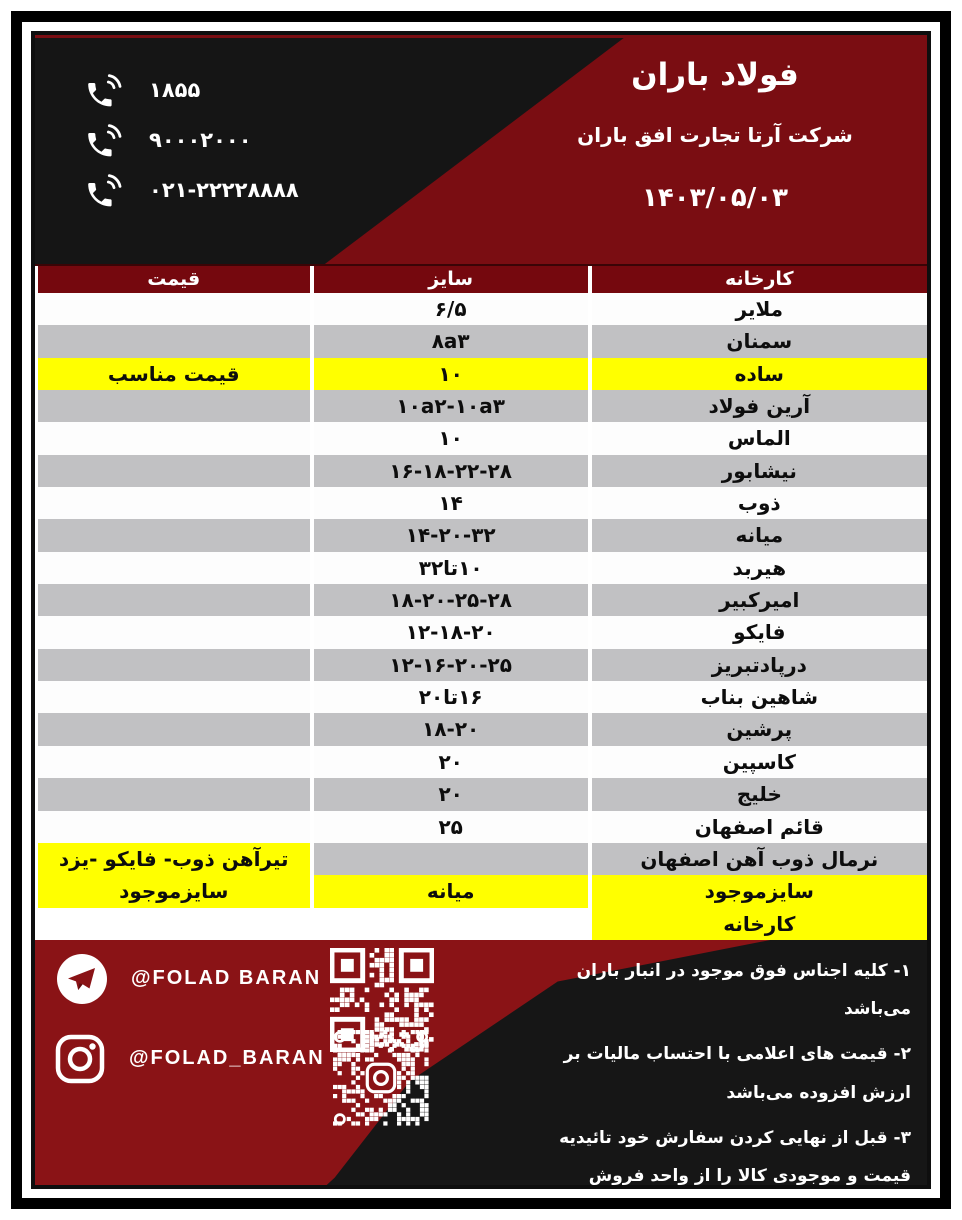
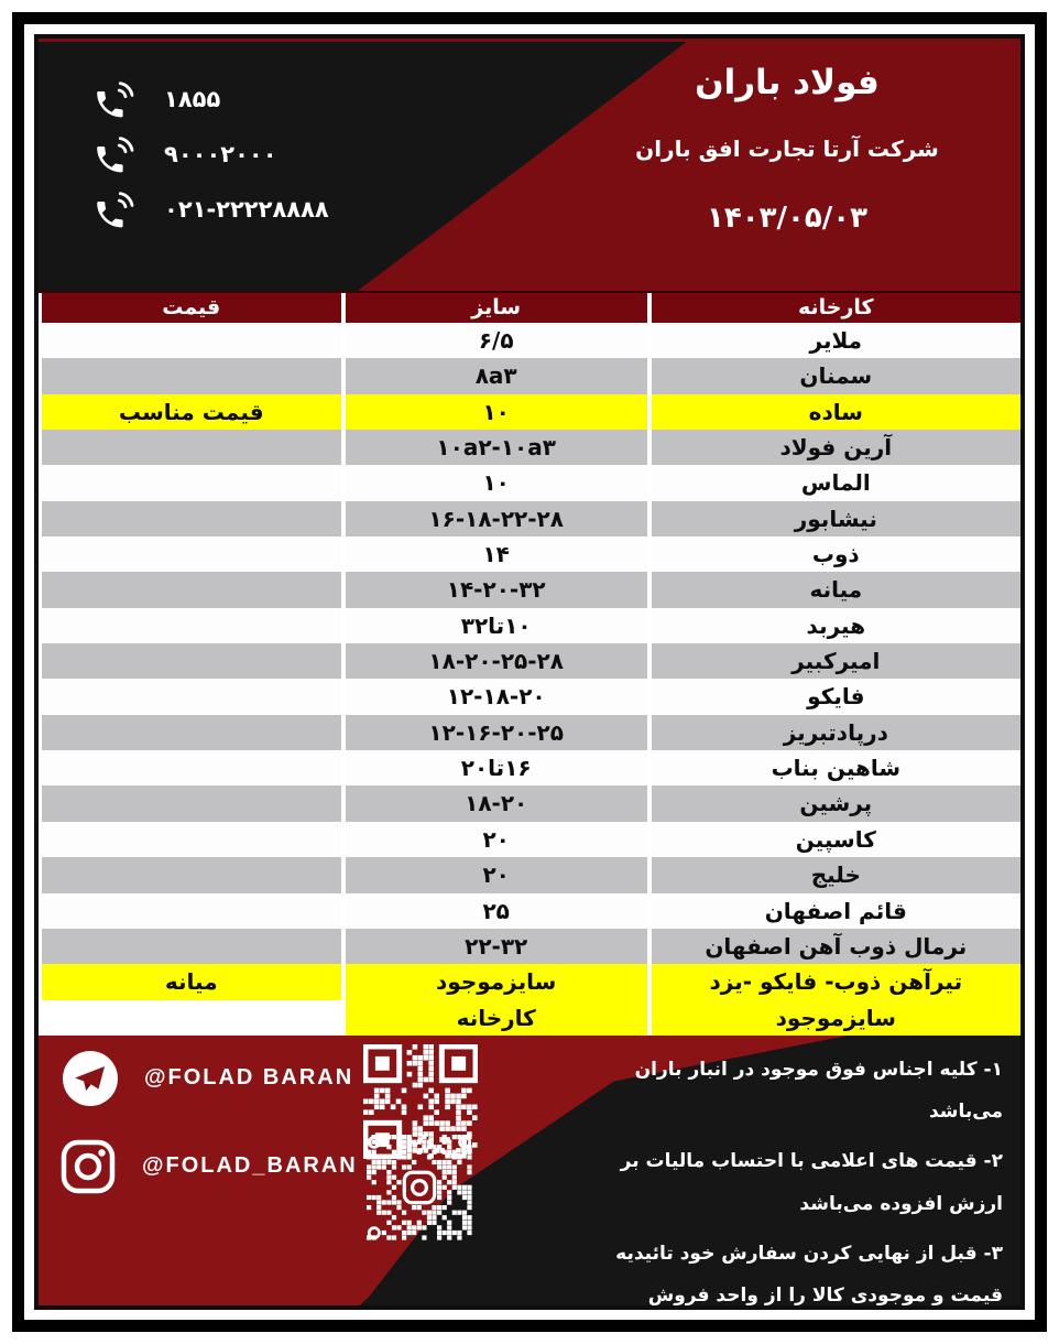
  ۱۸۵۵
  ۹۰۰۰۲۰۰۰
  ۰۲۱‎-‎۲۲۲۲۸۸۸۸
  فولاد باران
  شرکت آرتا تجارت افق باران
  ۱۴۰۳/۰۵/۰۳
  کارخانه
  سایز
  قیمت
  ملایر
  ۶/۵
  سمنان
  ۸a۳
  ساده
  ۱۰
  قیمت مناسب
  آرین فولاد
  ۱۰a۲‎-‎۱۰a۳
  الماس
  ۱۰
  نیشابور
  ۱۶‎-‎۱۸‎-‎۲۲-‎۲۸
  ذوب
  ۱۴
  میانه
  ۱۴‎-‎۲۰‎-‎۳۲
  هیربد
  ۱۰تا۳۲
  امیرکبیر
  ۱۸‎-‎۲۰‎-‎۲۵-‎۲۸
  فایکو
  ۱۲‎-‎۱۸‎-‎۲۰
  درپادتبریز
  ۱۲‎-‎۱۶‎-‎۲۰-‎۲۵
  شاهین بناب
  ۱۶تا۲۰
  پرشین
  ۱۸‎-‎۲۰
  کاسپین
  ۲۰
  خلیج
  ۲۰
  قائم اصفهان
  ۲۵
  نرمال ذوب آهن اصفهان
+ ۲۲‎-‎۳۲
  تیرآهن ذوب- فایکو -یزد
  سایزموجود
  میانه
  سایزموجود
  کارخانه
  @FOLAD BARAN
  @FOLAD_BARAN
  ۱- کلیه اجناس فوق موجود در انبار باران می‌باشد
  ۲- قیمت های اعلامی با احتساب مالیات بر ارزش افزوده می‌باشد
  ۳- قبل از نهایی کردن سفارش خود تائیدیه قیمت و موجودی کالا را از واحد فروش
